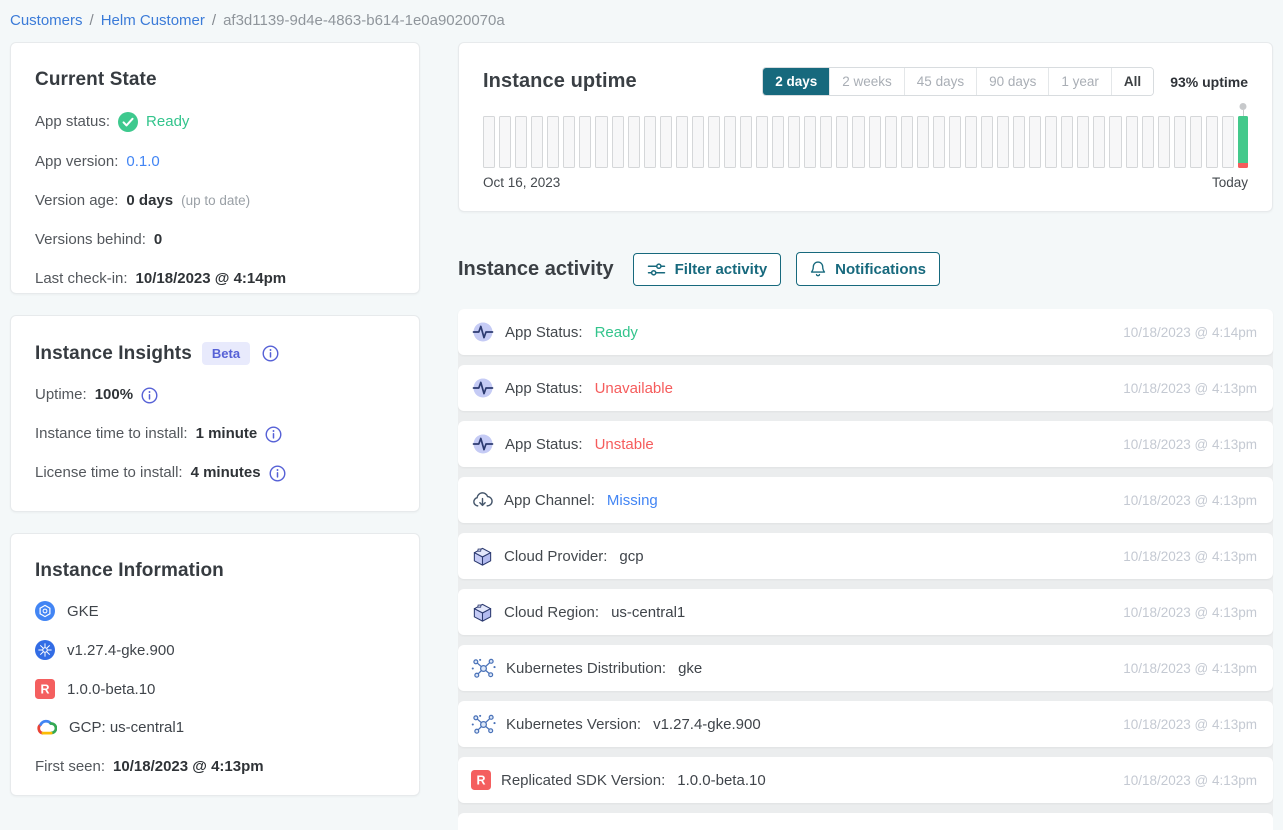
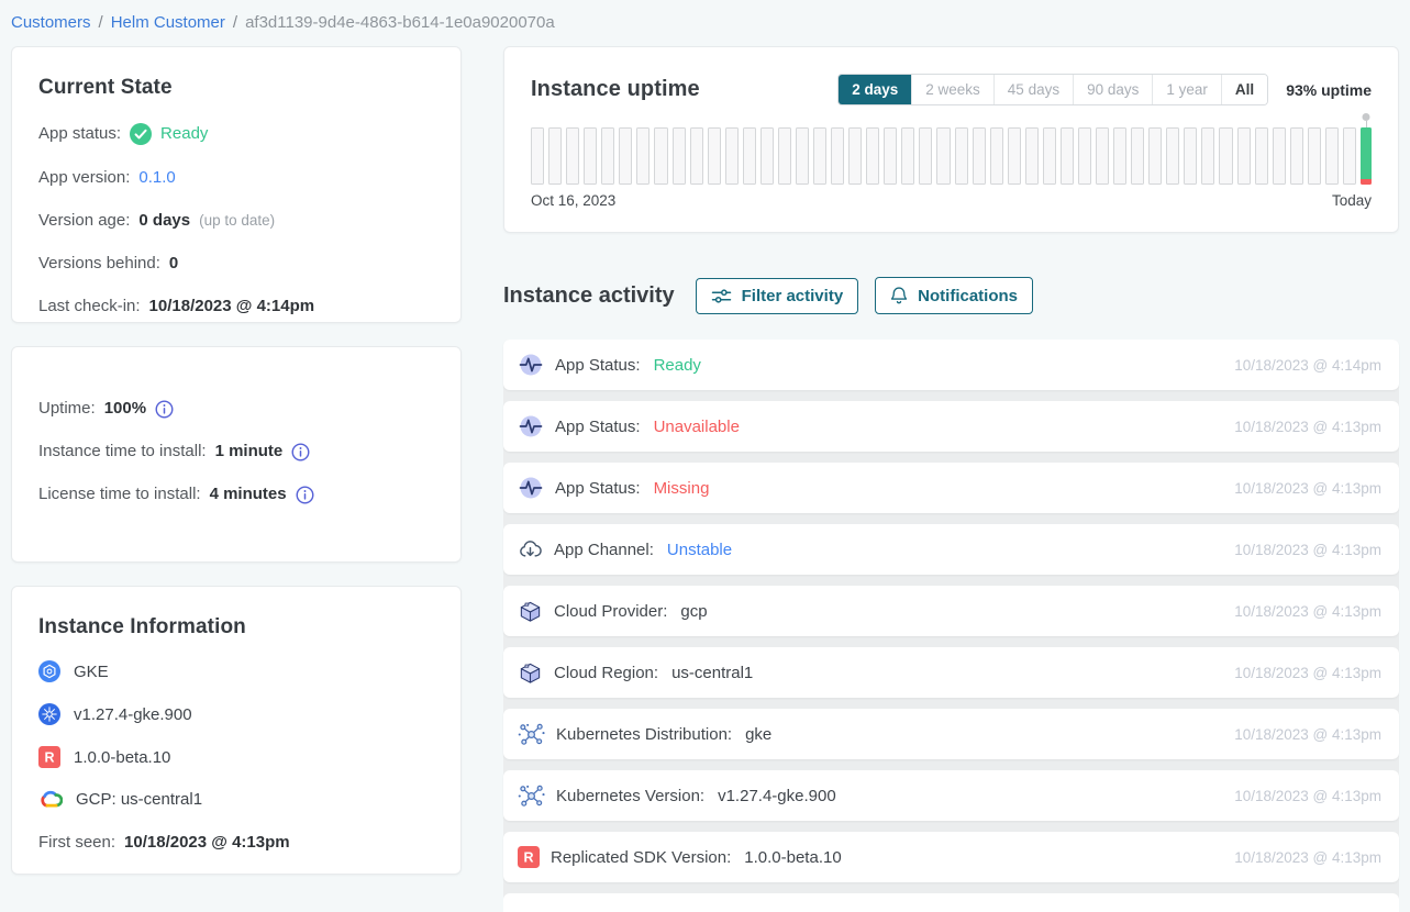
  Customers
  /
  Helm Customer
  /
  af3d1139-9d4e-4863-b614-1e0a9020070a
  Current State
  App status:
  Ready
  App version:
  0.1.0
  Version age:
  0 days
  (up to date)
  Versions behind:
  0
  Last check-in:
  10/18/2023 @ 4:14pm
- Instance Insights
- Beta
  Uptime:
  100%
  Instance time to install:
  1 minute
  License time to install:
  4 minutes
  Instance Information
  GKE
  v1.27.4-gke.900
  R
  1.0.0-beta.10
  GCP: us-central1
  First seen:
  10/18/2023 @ 4:13pm
  Instance uptime
  2 days
  2 weeks
  45 days
  90 days
  1 year
  All
  93% uptime
  Oct 16, 2023
  Today
  Instance activity
  Filter activity
  Notifications
  App Status:
  Ready
  10/18/2023 @ 4:14pm
  App Status:
  Unavailable
  10/18/2023 @ 4:13pm
  App Status:
- Unstable
+ Missing
  10/18/2023 @ 4:13pm
  App Channel:
- Missing
+ Unstable
  10/18/2023 @ 4:13pm
  Cloud Provider:
  gcp
  10/18/2023 @ 4:13pm
  Cloud Region:
  us-central1
  10/18/2023 @ 4:13pm
  Kubernetes Distribution:
  gke
  10/18/2023 @ 4:13pm
  Kubernetes Version:
  v1.27.4-gke.900
  10/18/2023 @ 4:13pm
  R
  Replicated SDK Version:
  1.0.0-beta.10
  10/18/2023 @ 4:13pm
